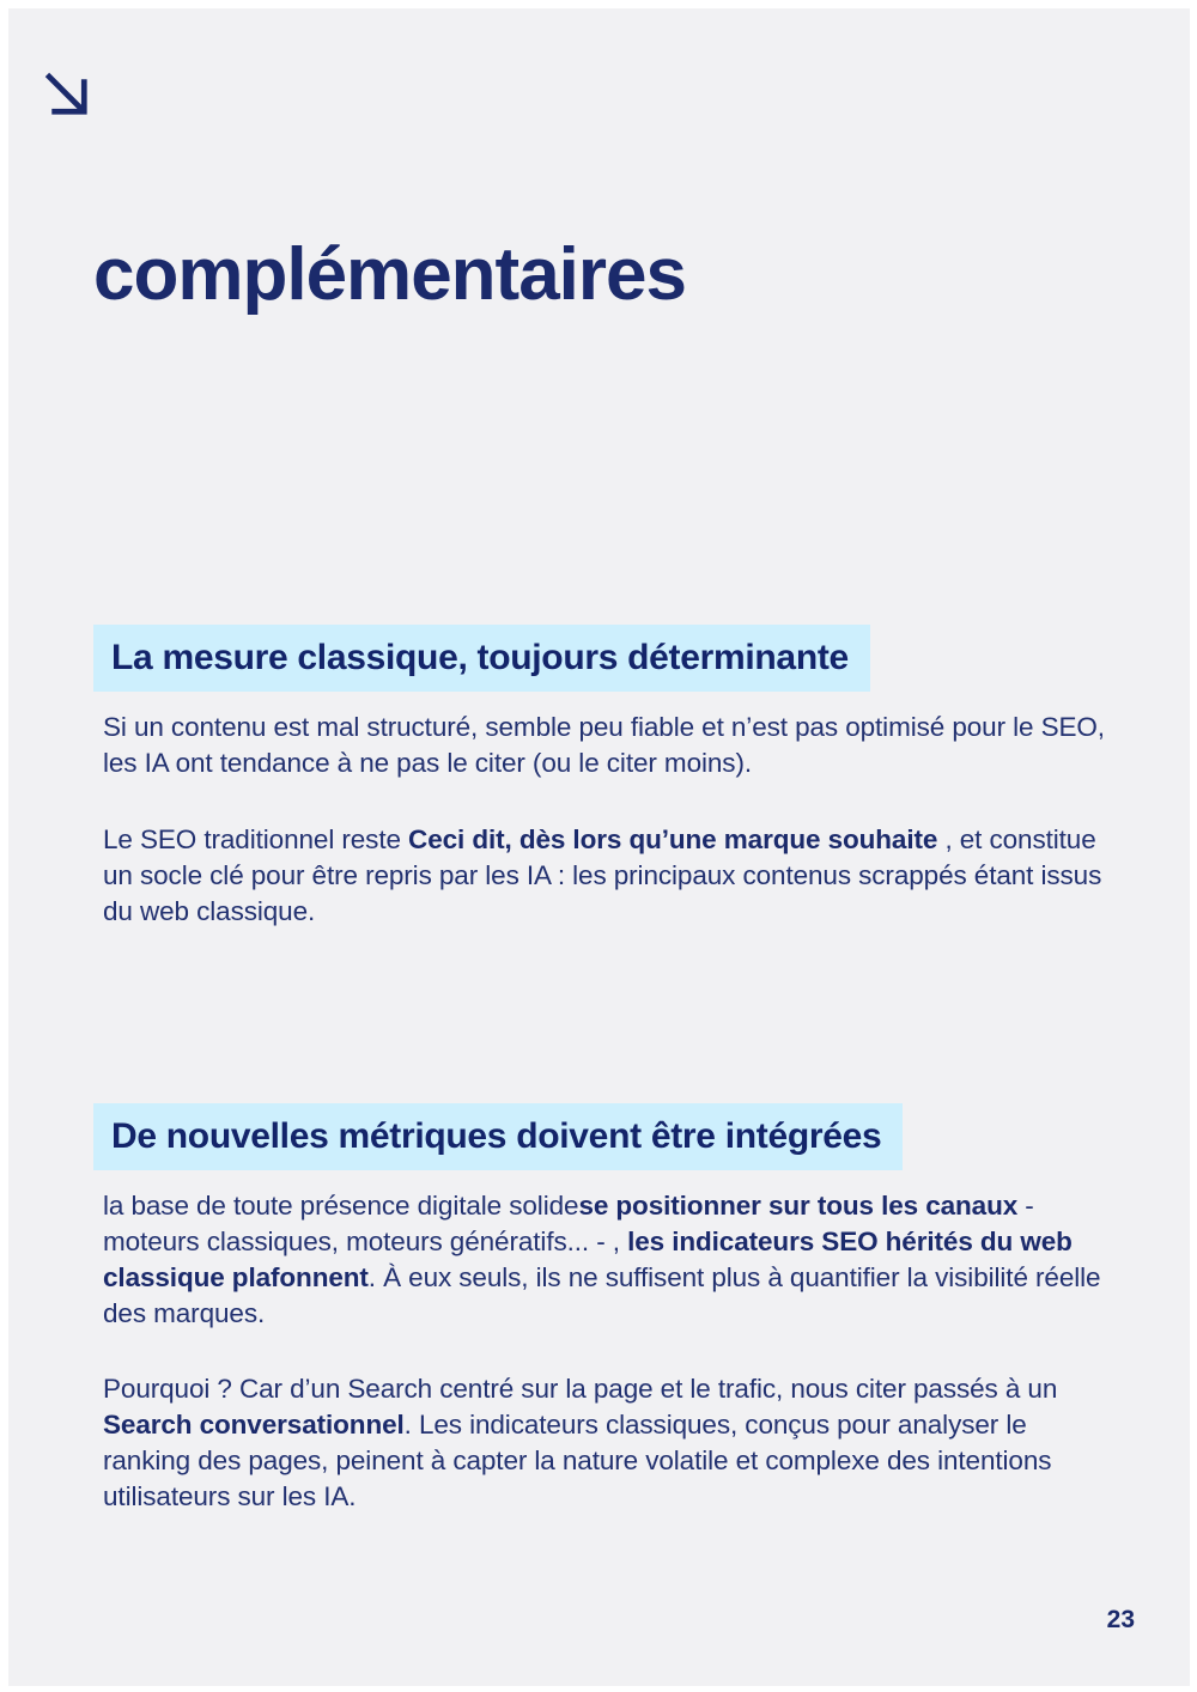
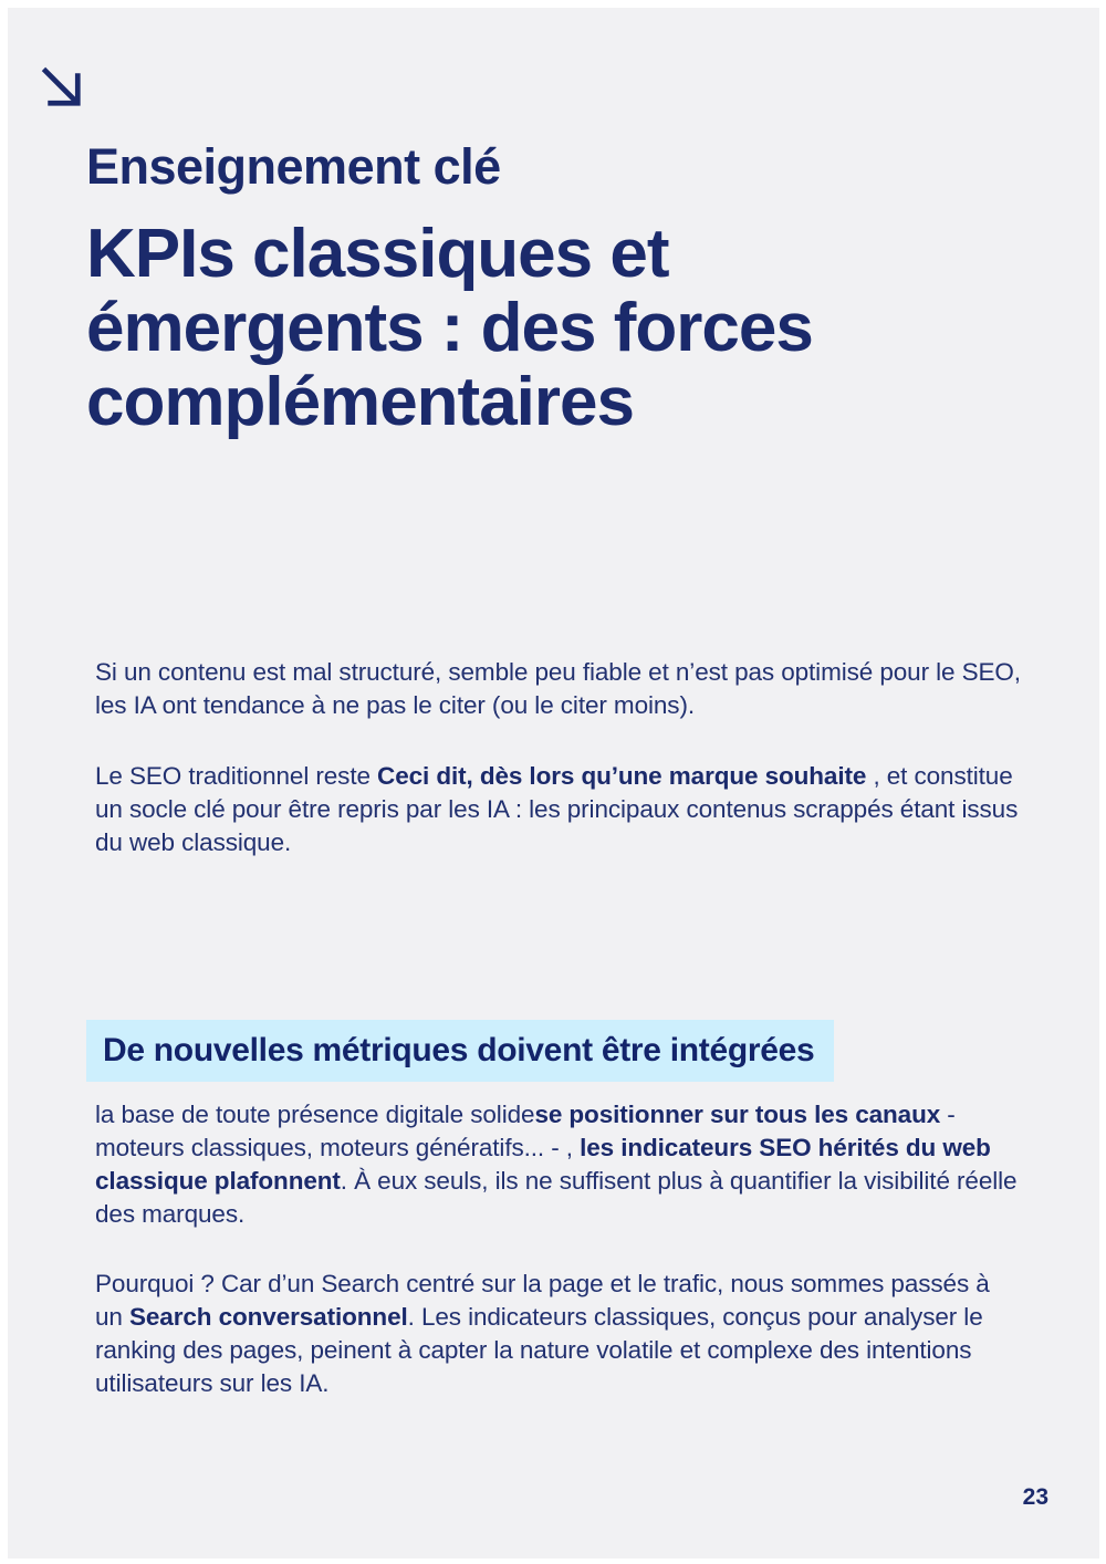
+ Enseignement clé
+ KPIs classiques et
+ émergents : des forces
  complémentaires
- La mesure classique, toujours déterminante
  Si un contenu est mal structuré, semble peu fiable et n’est pas optimisé pour le SEO, les IA ont tendance à ne pas le citer (ou le citer moins).
  Le SEO traditionnel reste Ceci dit, dès lors qu’une marque souhaite , et constitue un socle clé pour être repris par les IA : les principaux contenus scrappés étant issus du web classique.
  De nouvelles métriques doivent être intégrées
  la base de toute présence digitale solidese positionner sur tous les canaux - moteurs classiques, moteurs génératifs... - , les indicateurs SEO hérités du web classique plafonnent. À eux seuls, ils ne suffisent plus à quantifier la visibilité réelle des marques.
- Pourquoi ? Car d’un Search centré sur la page et le trafic, nous citer passés à un Search conversationnel. Les indicateurs classiques, conçus pour analyser le ranking des pages, peinent à capter la nature volatile et complexe des intentions utilisateurs sur les IA.
+ Pourquoi ? Car d’un Search centré sur la page et le trafic, nous sommes passés à un Search conversationnel. Les indicateurs classiques, conçus pour analyser le ranking des pages, peinent à capter la nature volatile et complexe des intentions utilisateurs sur les IA.
  23
